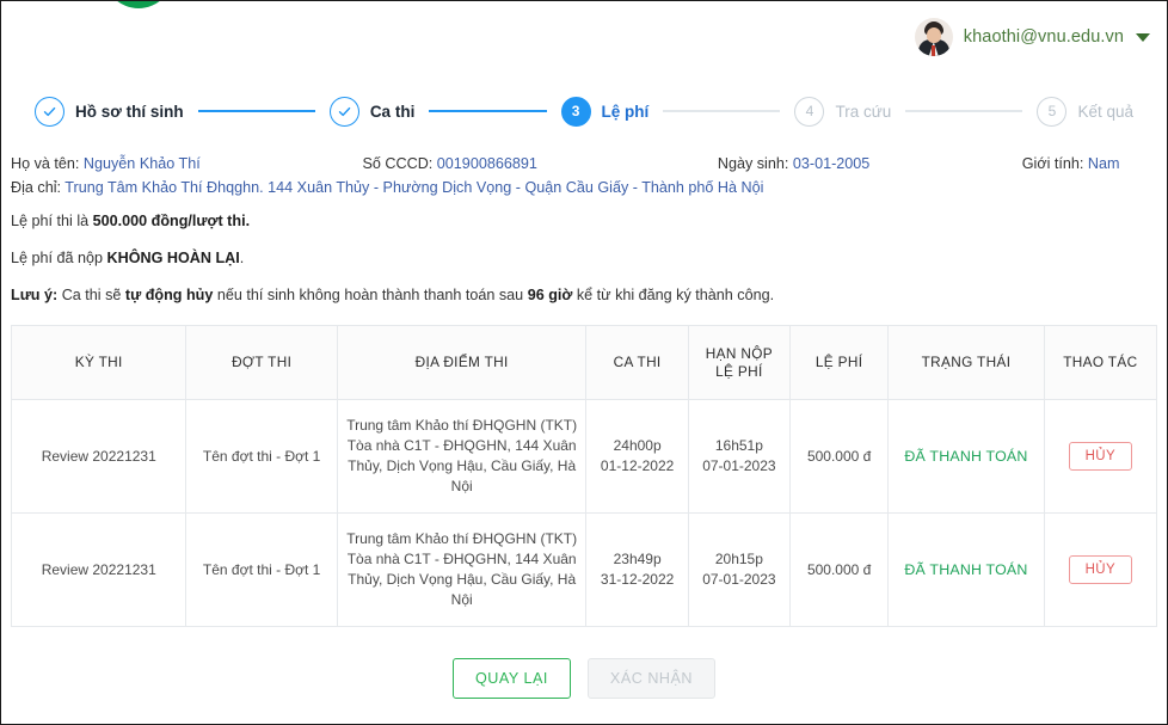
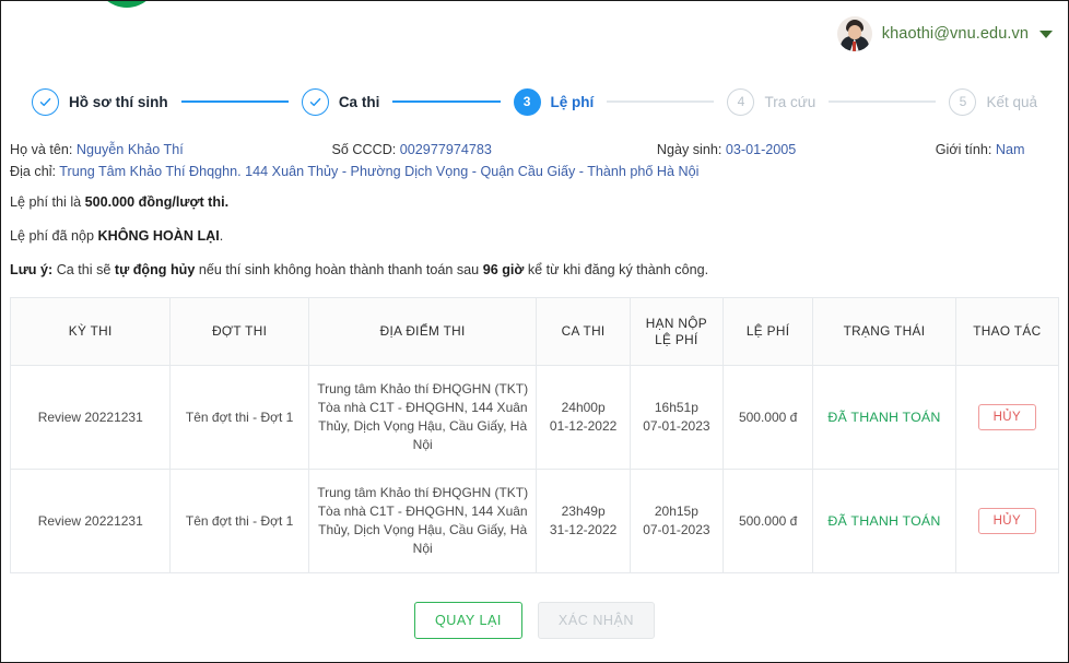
  khaothi@vnu.edu.vn
  Hồ sơ thí sinh
  Ca thi
  3
  Lệ phí
  4
  Tra cứu
  5
  Kết quả
  Họ và tên: Nguyễn Khảo Thí
- Số CCCD: 001900866891
+ Số CCCD: 002977974783
  Ngày sinh: 03-01-2005
  Giới tính: Nam
  Địa chỉ: Trung Tâm Khảo Thí Đhqghn. 144 Xuân Thủy - Phường Dịch Vọng - Quận Cầu Giấy - Thành phố Hà Nội
  Lệ phí thi là 500.000 đồng/lượt thi.
  Lệ phí đã nộp KHÔNG HOÀN LẠI.
  Lưu ý: Ca thi sẽ tự động hủy nếu thí sinh không hoàn thành thanh toán sau 96 giờ kể từ khi đăng ký thành công.
  KỲ THI	ĐỢT THI	ĐỊA ĐIỂM THI	CA THI	HẠN NỘP LỆ PHÍ	LỆ PHÍ	TRẠNG THÁI	THAO TÁC
  Review 20221231	Tên đợt thi - Đợt 1	Trung tâm Khảo thí ĐHQGHN (TKT) Tòa nhà C1T - ĐHQGHN, 144 Xuân Thủy, Dịch Vọng Hậu, Cầu Giấy, Hà Nội	24h00p 01-12-2022	16h51p 07-01-2023	500.000 đ	ĐÃ THANH TOÁN	HỦY
  Review 20221231	Tên đợt thi - Đợt 1	Trung tâm Khảo thí ĐHQGHN (TKT) Tòa nhà C1T - ĐHQGHN, 144 Xuân Thủy, Dịch Vọng Hậu, Cầu Giấy, Hà Nội	23h49p 31-12-2022	20h15p 07-01-2023	500.000 đ	ĐÃ THANH TOÁN	HỦY
  QUAY LẠI
  XÁC NHẬN
